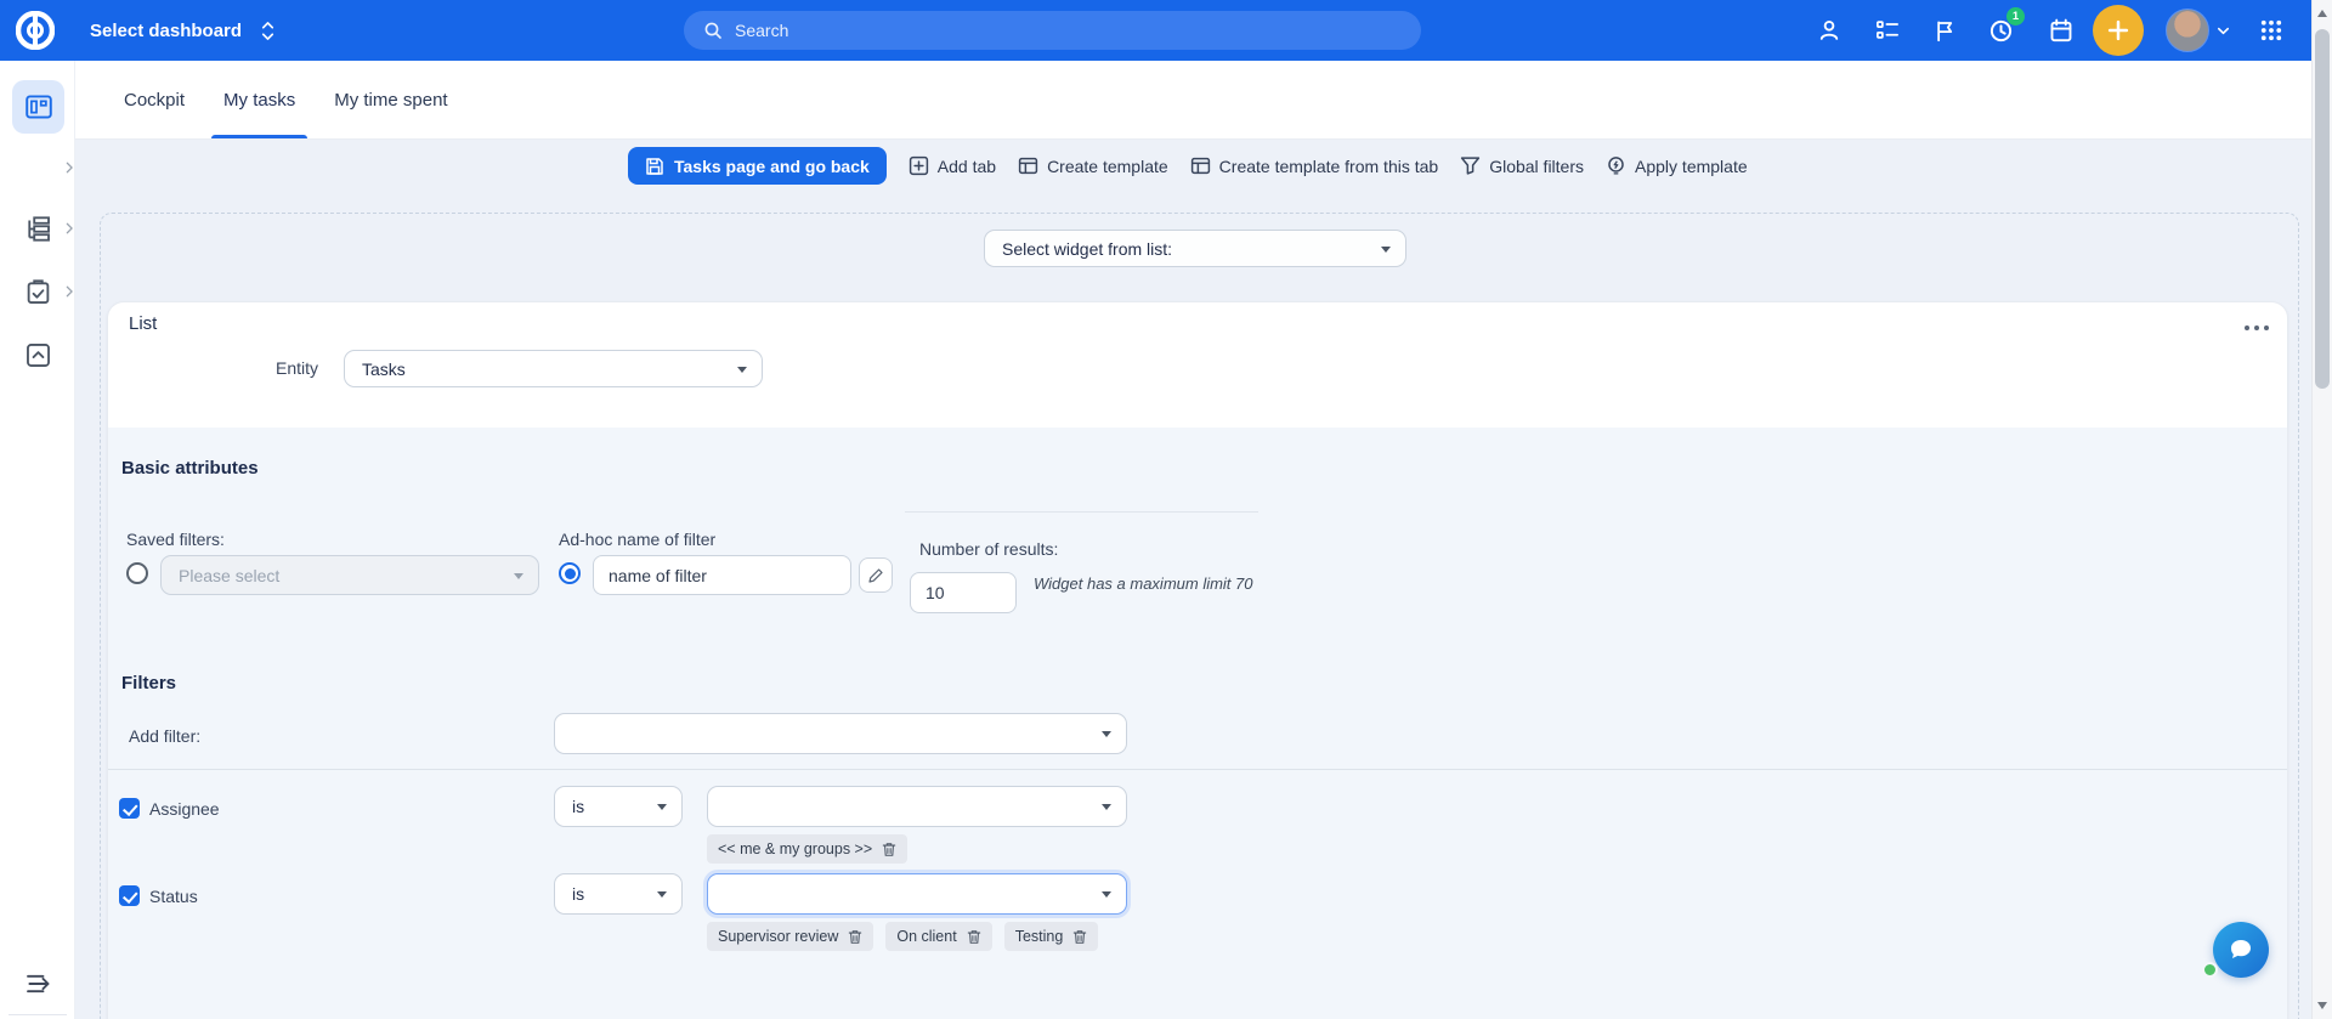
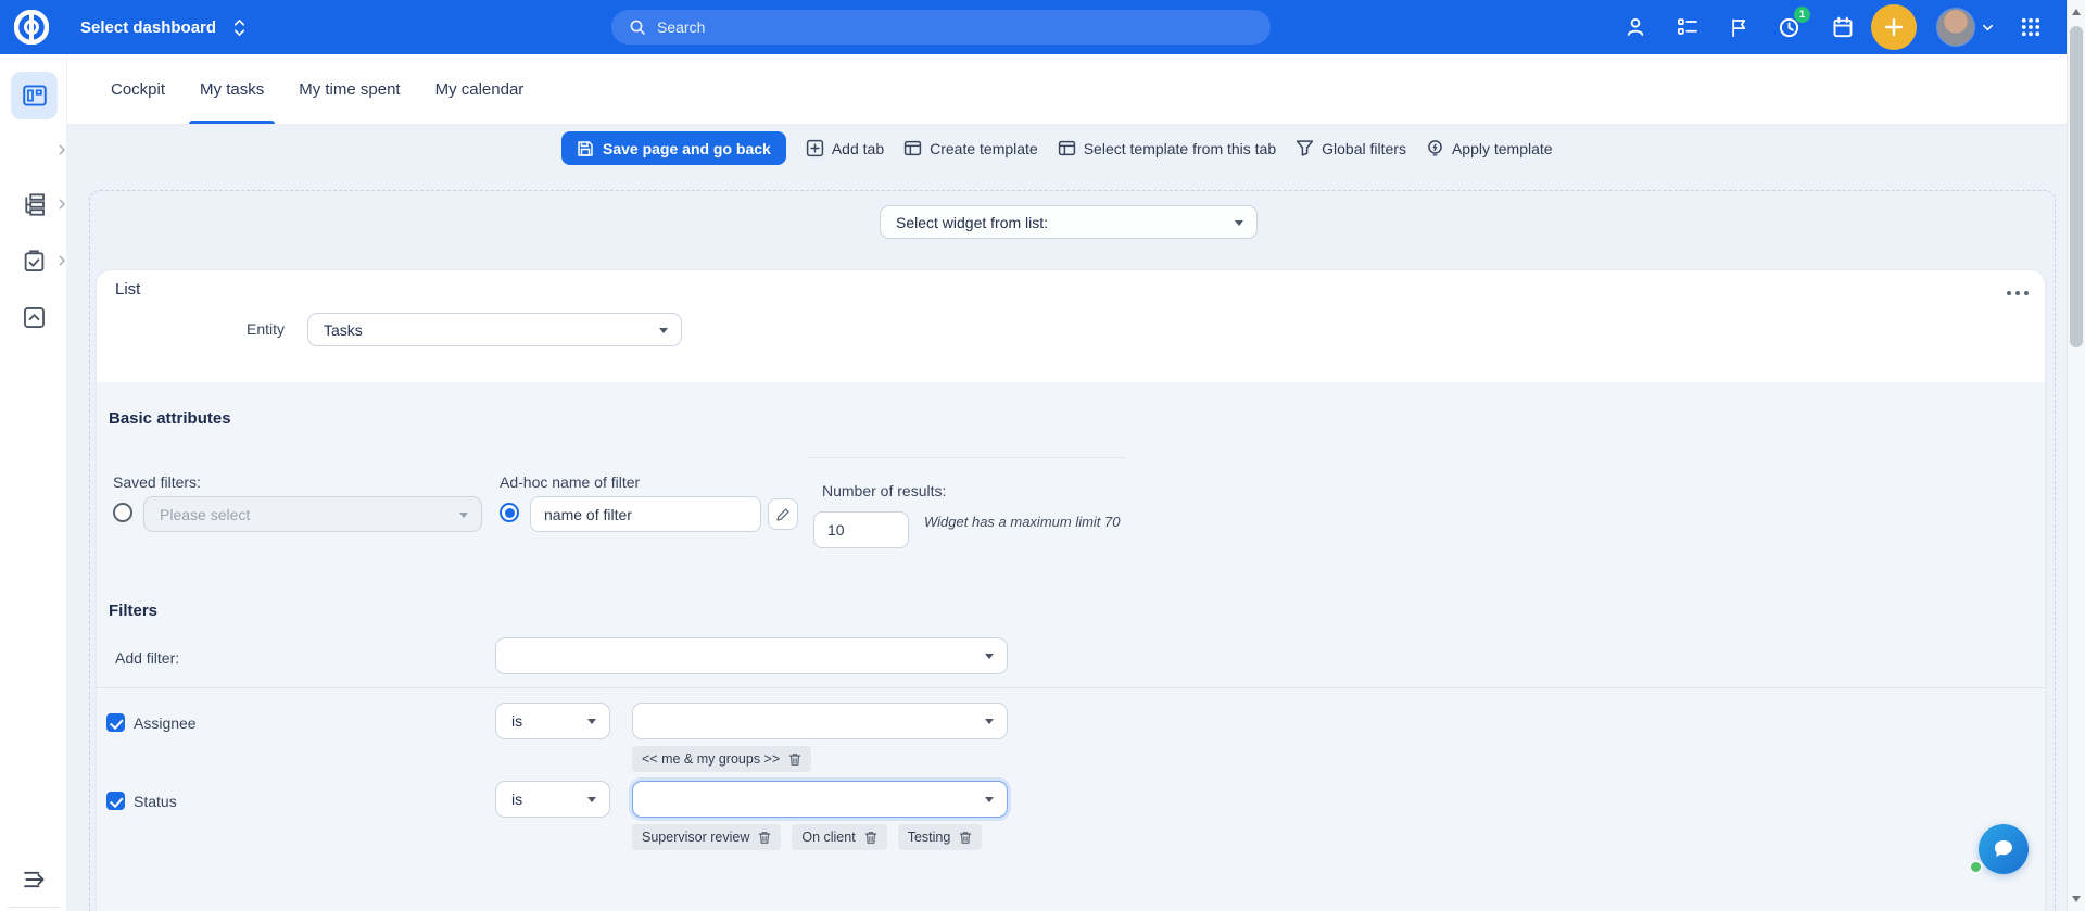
  Select dashboard
  Search
  1
  Cockpit
  My tasks
  My time spent
+ My calendar
- Tasks page and go back
+ Save page and go back
  Add tab
  Create template
- Create template from this tab
+ Select template from this tab
  Global filters
  Apply template
  Select widget from list:
  List
  Entity
  Tasks
  Basic attributes
  Saved filters:
  Please select
  Ad-hoc name of filter
  name of filter
  Number of results:
  10
  Widget has a maximum limit 70
  Filters
  Add filter:
  Assignee
  is
  << me & my groups >>
  Status
  is
  Supervisor review
  On client
  Testing
